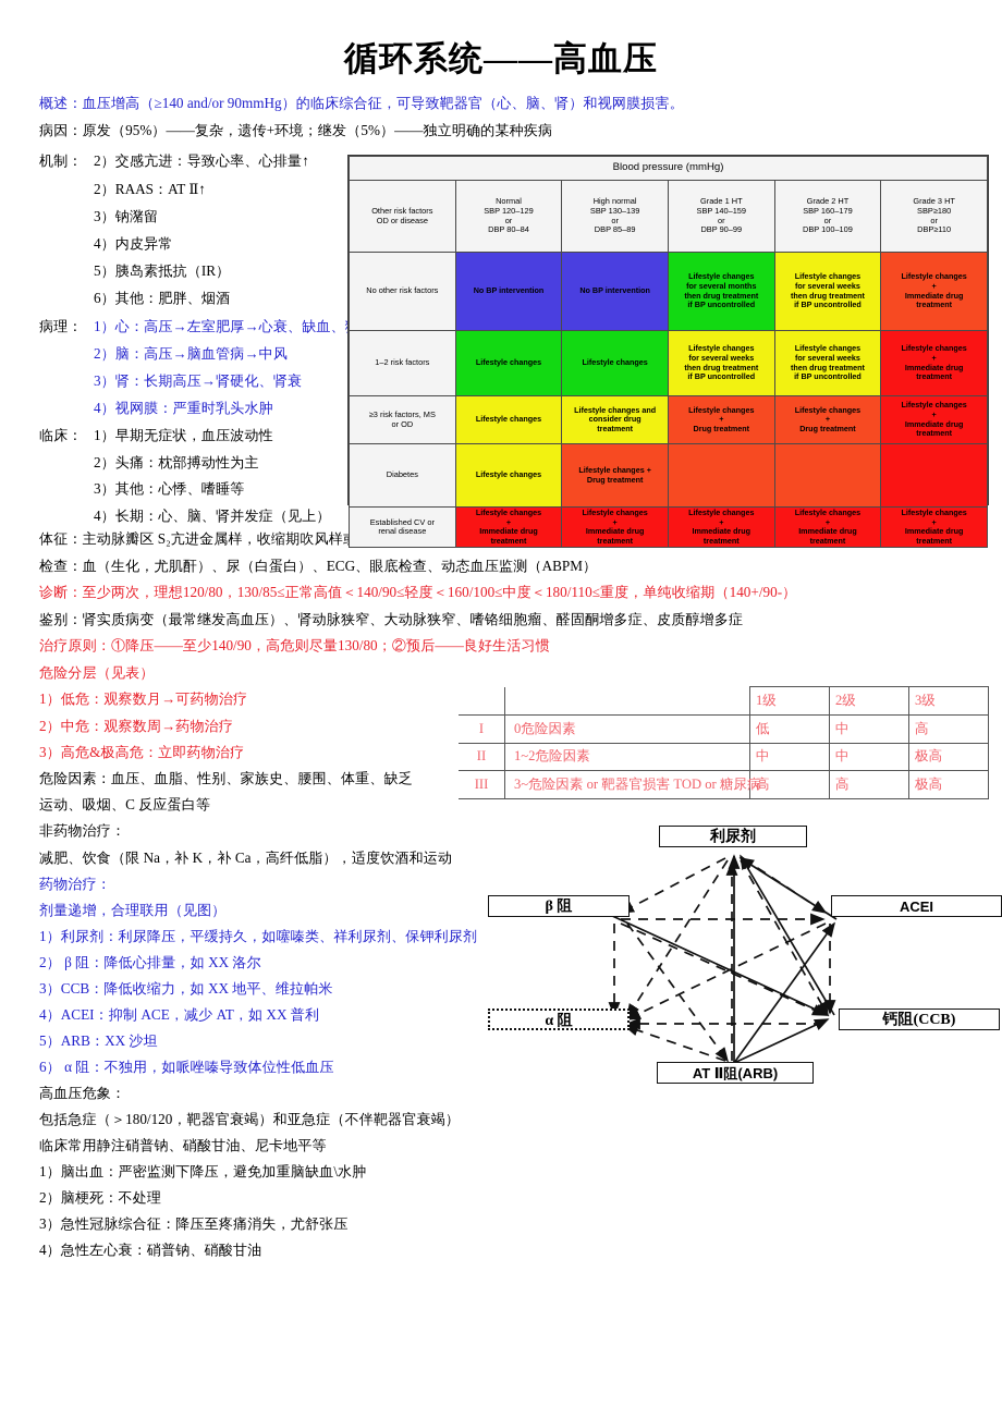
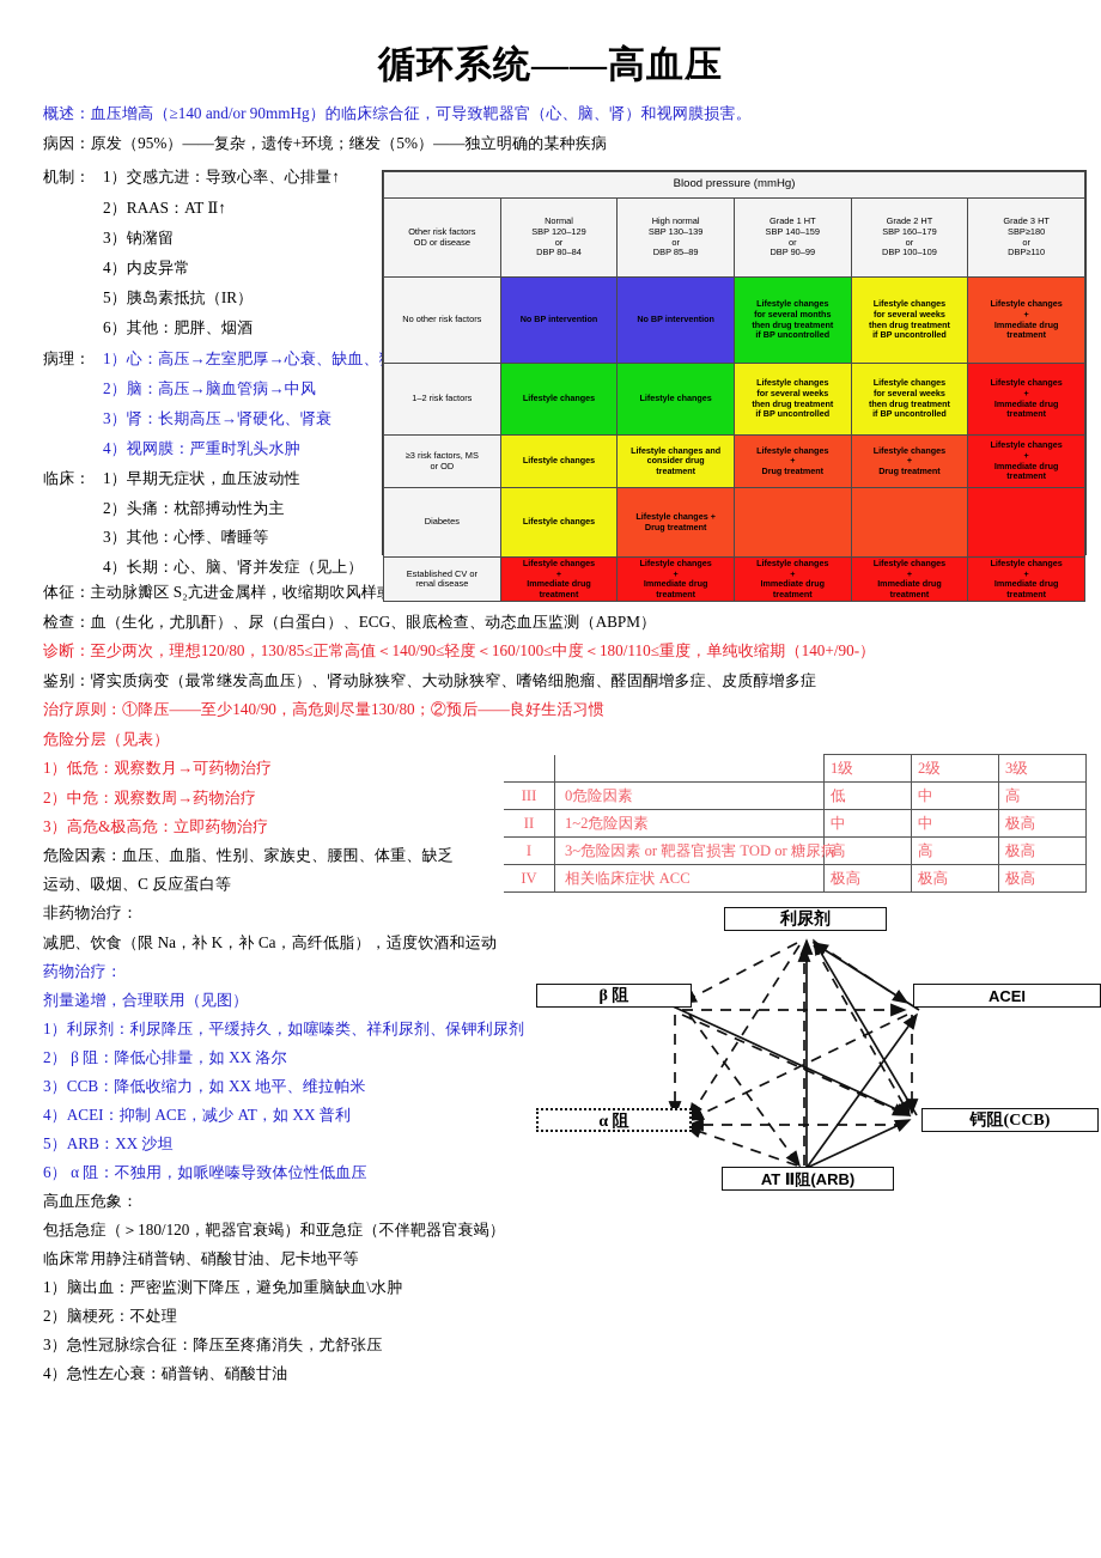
  循环系统——高血压
  概述：血压增高（≥140 and/or 90mmHg）的临床综合征，可导致靶器官（心、脑、肾）和视网膜损害。
  病因：原发（95%）——复杂，遗传+环境；继发（5%）——独立明确的某种疾病
  机制：
- 2）交感亢进：导致心率、心排量↑
+ 1）交感亢进：导致心率、心排量↑
  2）RAAS：AT Ⅱ↑
  3）钠潴留
  4）内皮异常
  5）胰岛素抵抗（IR）
  6）其他：肥胖、烟酒
  病理：
  1）心：高压→左室肥厚→心衰、缺血、
  2）脑：高压→脑血管病→中风
  3）肾：长期高压→肾硬化、肾衰
  4）视网膜：严重时乳头水肿
  临床：
  1）早期无症状，血压波动性
  2）头痛：枕部搏动性为主
  3）其他：心悸、嗜睡等
  4）长期：心、脑、肾并发症（见上）
  体征：主动脉瓣区 S₂亢进金属样，收缩期吹风样
  检查：血（生化，尤肌酐）、尿（白蛋白）、ECG、眼底检查、动态血压监测（ABPM）
  诊断：至少两次，理想120/80，130/85≤正常高值＜140/90≤轻度＜160/100≤中度＜180/110≤重度，单纯收缩期（140+/90-）
  鉴别：肾实质病变（最常继发高血压）、肾动脉狭窄、大动脉狭窄、嗜铬细胞瘤、醛固酮增多症、皮质醇增多症
  治疗原则：①降压——至少140/90，高危则尽量130/80；②预后——良好生活习惯
  危险分层（见表）
  1）低危：观察数月→可药物治疗
  2）中危：观察数周→药物治疗
  3）高危&极高危：立即药物治疗
  危险因素：血压、血脂、性别、家族史、腰围、体重、缺乏
  运动、吸烟、C 反应蛋白等
  非药物治疗：
  减肥、饮食（限 Na，补 K，补 Ca，高纤低脂），适度饮酒和运动
  药物治疗：
  剂量递增，合理联用（见图）
  1）利尿剂：利尿降压，平缓持久，如噻嗪类、祥利尿剂、保钾利尿剂
  2） β 阻：降低心排量，如 XX 洛尔
  3）CCB：降低收缩力，如 XX 地平、维拉帕米
  4）ACEI：抑制 ACE，减少 AT，如 XX 普利
  5）ARB：XX 沙坦
  6） α 阻：不独用，如哌唑嗪导致体位性低血压
  高血压危象：
  包括急症（＞180/120，靶器官衰竭）和亚急症（不伴靶器官衰竭）
  临床常用静注硝普钠、硝酸甘油、尼卡地平等
  1）脑出血：严密监测下降压，避免加重脑缺血\水肿
  2）脑梗死：不处理
  3）急性冠脉综合征：降压至疼痛消失，尤舒张压
  4）急性左心衰：硝普钠、硝酸甘油
  Blood pressure (mmHg)
  Other risk factors OD or disease	Normal SBP 120–129 or DBP 80–84	High normal SBP 130–139 or DBP 85–89	Grade 1 HT SBP 140–159 or DBP 90–99	Grade 2 HT SBP 160–179 or DBP 100–109	Grade 3 HT SBP≥180 or DBP≥110
  No other risk factors	No BP intervention	No BP intervention	Lifestyle changes for several months then drug treatment if BP uncontrolled	Lifestyle changes for several weeks then drug treatment if BP uncontrolled	Lifestyle changes + Immediate drug treatment
  1–2 risk factors	Lifestyle changes	Lifestyle changes	Lifestyle changes for several weeks then drug treatment if BP uncontrolled	Lifestyle changes for several weeks then drug treatment if BP uncontrolled	Lifestyle changes + Immediate drug treatment
  ≥3 risk factors, MS or OD	Lifestyle changes	Lifestyle changes and consider drug treatment	Lifestyle changes + Drug treatment	Lifestyle changes + Drug treatment	Lifestyle changes + Immediate drug treatment
  Diabetes	Lifestyle changes	Lifestyle changes + Drug treatment
  Established CV or renal disease	Lifestyle changes + Immediate drug treatment	Lifestyle changes + Immediate drug treatment	Lifestyle changes + Immediate drug treatment	Lifestyle changes + Immediate drug treatment	Lifestyle changes + Immediate drug treatment
  		1级	2级	3级
- I	0危险因素	低	中	高
+ III	0危险因素	低	中	高
  II	1~2危险因素	中	中	极高
- III	3~危险因素 or 靶器官损害 TOD or 糖尿病	高	高	极高
+ I	3~危险因素 or 靶器官损害 TOD or 糖尿病	高	高	极高
+ IV	相关临床症状 ACC	极高	极高	极高
  利尿剂
  β 阻
  ACEI
  α 阻
  钙阻(CCB)
  AT Ⅱ阻(ARB)
